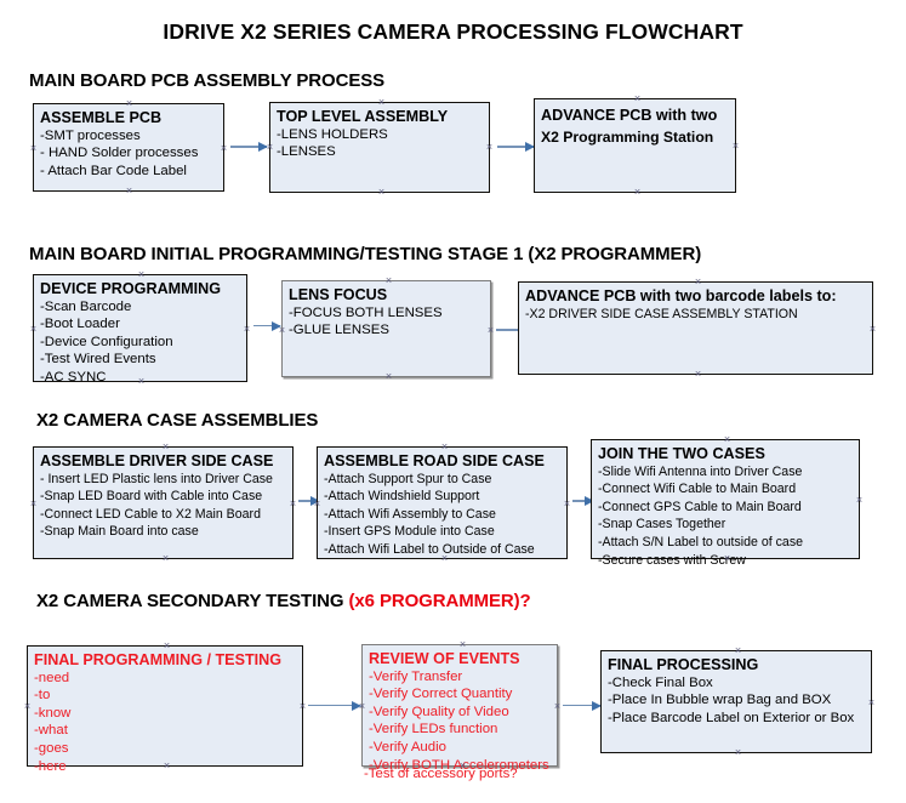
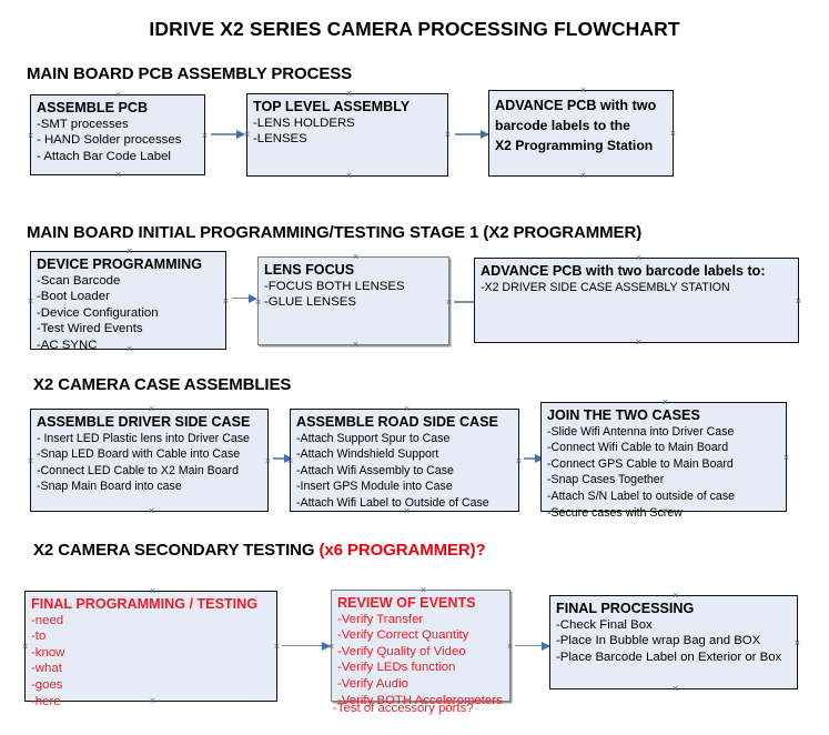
  IDRIVE X2 SERIES CAMERA PROCESSING FLOWCHART
  MAIN BOARD PCB ASSEMBLY PROCESS
  ASSEMBLE PCB
  -SMT processes
  - HAND Solder processes
  - Attach Bar Code Label
  TOP LEVEL ASSEMBLY
  -LENS HOLDERS
  -LENSES
  ADVANCE PCB with two
+ barcode labels to the
  X2 Programming Station
  MAIN BOARD INITIAL PROGRAMMING/TESTING STAGE 1 (X2 PROGRAMMER)
  DEVICE PROGRAMMING
  -Scan Barcode
  -Boot Loader
  -Device Configuration
  -Test Wired Events
  -AC SYNC
  LENS FOCUS
  -FOCUS BOTH LENSES
  -GLUE LENSES
  ADVANCE PCB with two barcode labels to:
  -X2 DRIVER SIDE CASE ASSEMBLY STATION
  X2 CAMERA CASE ASSEMBLIES
  ASSEMBLE DRIVER SIDE CASE
  - Insert LED Plastic lens into Driver Case
  -Snap LED Board with Cable into Case
  -Connect LED Cable to X2 Main Board
  -Snap Main Board into case
  ASSEMBLE ROAD SIDE CASE
  -Attach Support Spur to Case
  -Attach Windshield Support
  -Attach Wifi Assembly to Case
  -Insert GPS Module into Case
  -Attach Wifi Label to Outside of Case
  JOIN THE TWO CASES
  -Slide Wifi Antenna into Driver Case
  -Connect Wifi Cable to Main Board
  -Connect GPS Cable to Main Board
  -Snap Cases Together
  -Attach S/N Label to outside of case
  -Secure cases with Screw
  X2 CAMERA SECONDARY TESTING (x6 PROGRAMMER)?
  FINAL PROGRAMMING / TESTING
  -need
  -to
  -know
  -what
  -goes
  -here
  REVIEW OF EVENTS
  -Verify Transfer
  -Verify Correct Quantity
  -Verify Quality of Video
  -Verify LEDs function
  -Verify Audio
  -Verify BOTH Accelerometers
  -Test of accessory ports?
  FINAL PROCESSING
  -Check Final Box
  -Place In Bubble wrap Bag and BOX
  -Place Barcode Label on Exterior or Box
